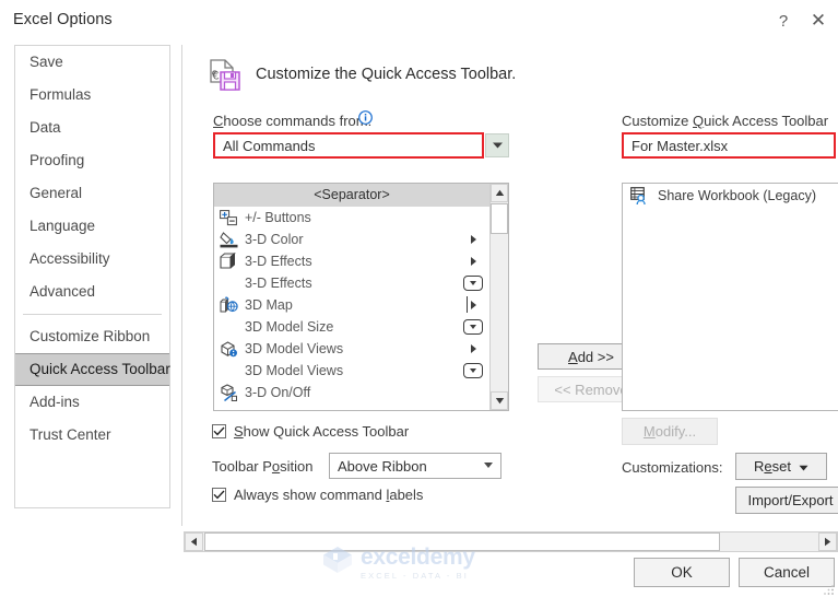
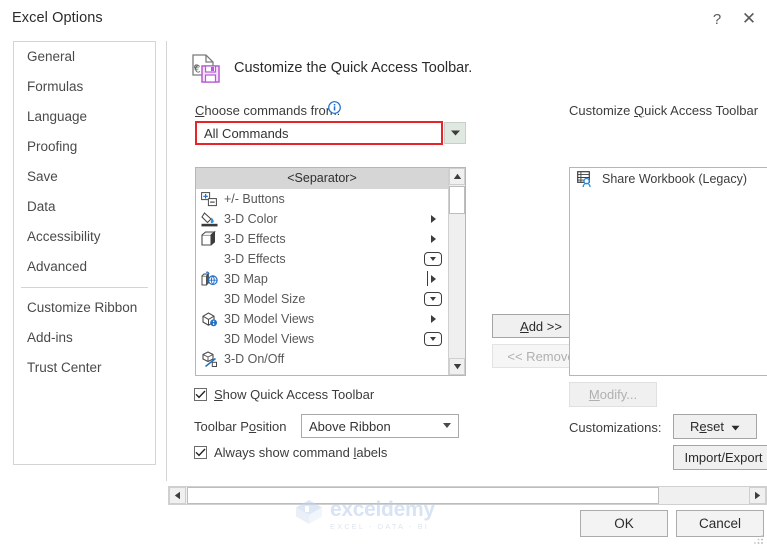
  Excel Options
  ?
  ✕
- Save
+ General
  Formulas
- Data
+ Language
  Proofing
- General
+ Save
- Language
+ Data
  Accessibility
  Advanced
  Customize Ribbon
- Quick Access Toolbar
  Add-ins
  Trust Center
  €
  Customize the Quick Access Toolbar.
  Choose commands fro
  Customize Quick Access Toolbar
  All Commands
- For Master.xlsx
  <Separator>
  +/- Buttons
  3-D Color
  3-D Effects
  3-D Effects
  3D Map
  3D Model Size
  3D Model Views
  3D Model Views
  3-D On/Off
  Add >>
  << Remov
  Share Workbook (Legacy)
  Show Quick Access Toolbar
  Toolbar Position
  Above Ribbon
  Always show command labels
  Modify...
  Customizations:
  Reset
  Import/Export
  exceldemy
  EXCEL - DATA - BI
  OK
  Cancel
